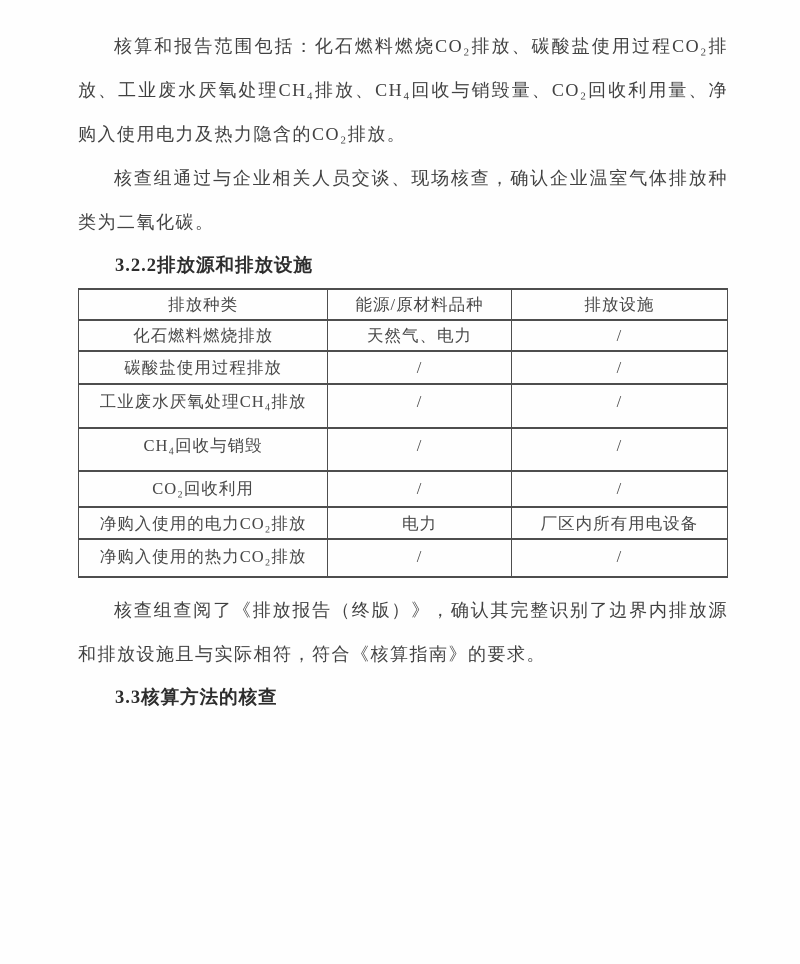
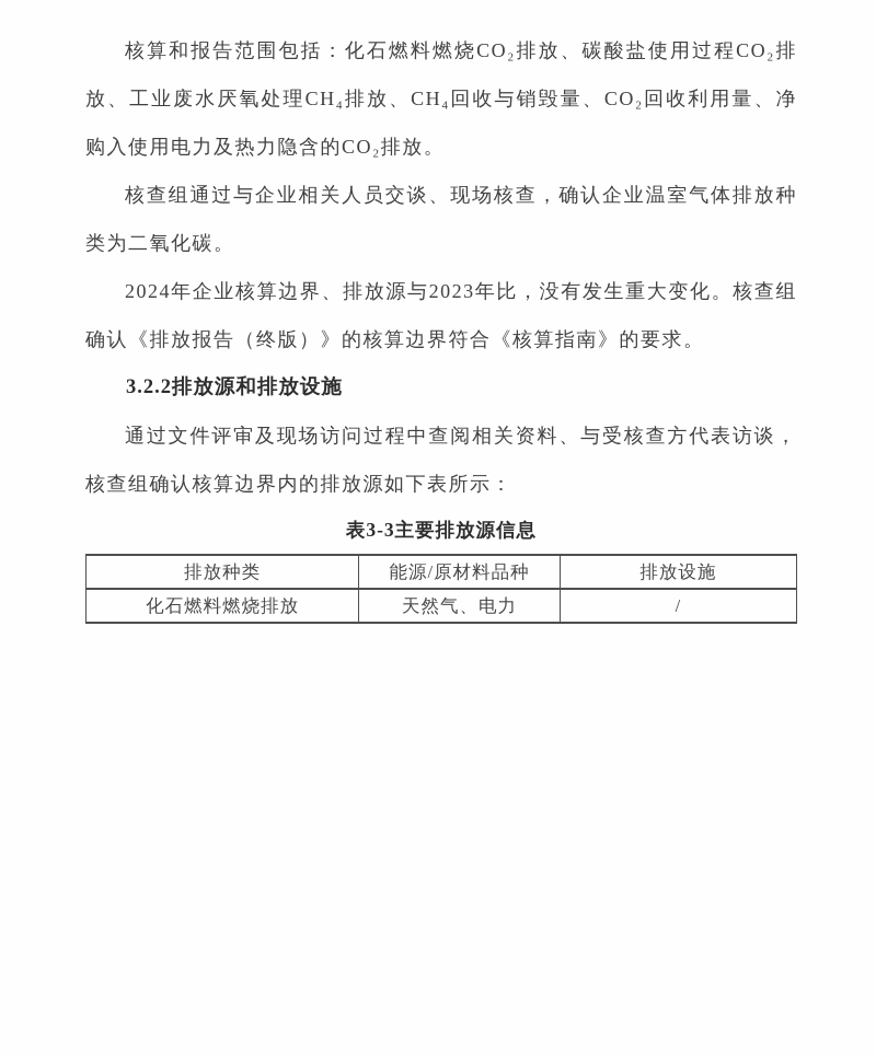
  核算和报告范围包括：化石燃料燃烧CO₂排放、碳酸盐使用过程CO₂排放、工业废水厌氧处理CH₄排放、CH₄回收与销毁量、CO₂回收利用量、净购入使用电力及热力隐含的CO₂排放。
  核查组通过与企业相关人员交谈、现场核查，确认企业温室气体排放种类为二氧化碳。
+ 2024年企业核算边界、排放源与2023年比，没有发生重大变化。核查组确认《排放报告（终版）》的核算边界符合《核算指南》的要求。
  3.2.2排放源和排放设施
+ 通过文件评审及现场访问过程中查阅相关资料、与受核查方代表访谈，核查组确认核算边界内的排放源如下表所示：
+ 表3-3主要排放源信息
  排放种类	能源/原材料品种	排放设施
  化石燃料燃烧排放	天然气、电力	/
- 碳酸盐使用过程排放	/	/
- 工业废水厌氧处理CH₄排放	/	/
- CH₄回收与销毁	/	/
- CO₂回收利用	/	/
- 净购入使用的电力CO₂排放	电力	厂区内所有用电设备
- 净购入使用的热力CO₂排放	/	/
- 核查组查阅了《排放报告（终版）》，确认其完整识别了边界内排放源和排放设施且与实际相符，符合《核算指南》的要求。
- 3.3核算方法的核查
